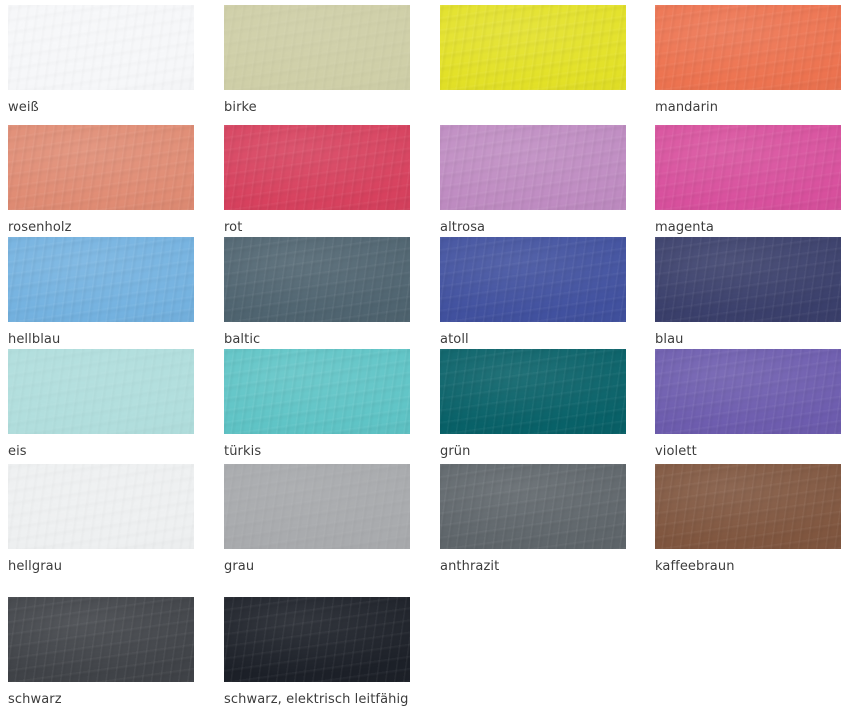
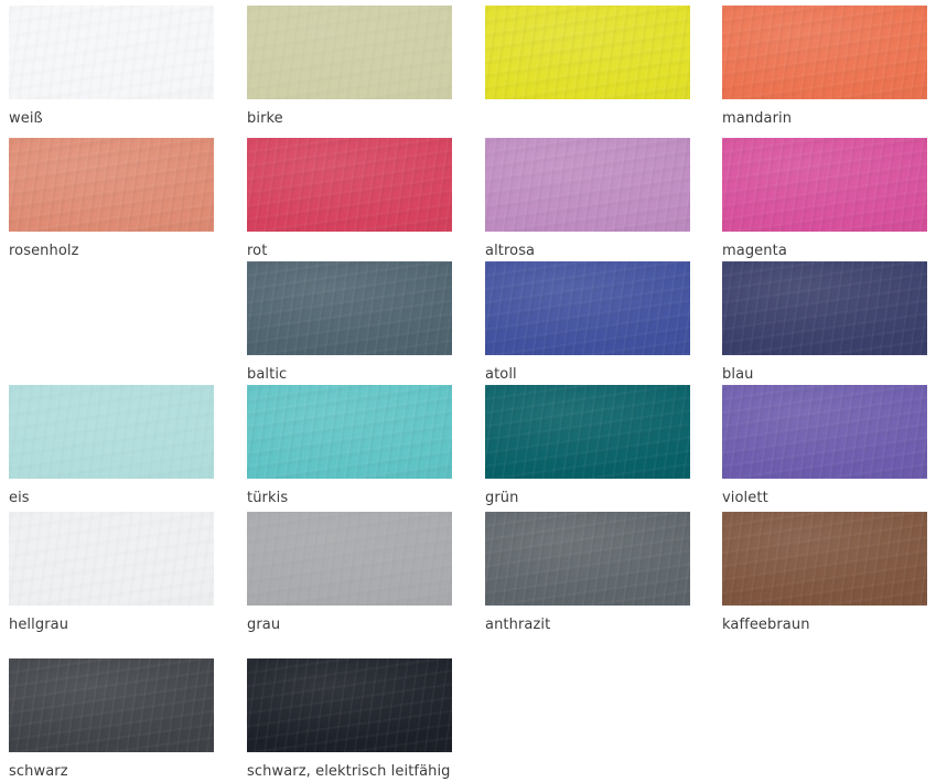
  weiß
  birke
  mandarin
  rosenholz
  rot
  altrosa
  magenta
- hellblau
  baltic
  atoll
  blau
  eis
  türkis
  grün
  violett
  hellgrau
  grau
  anthrazit
  kaffeebraun
  schwarz
  schwarz, elektrisch leitfähig
